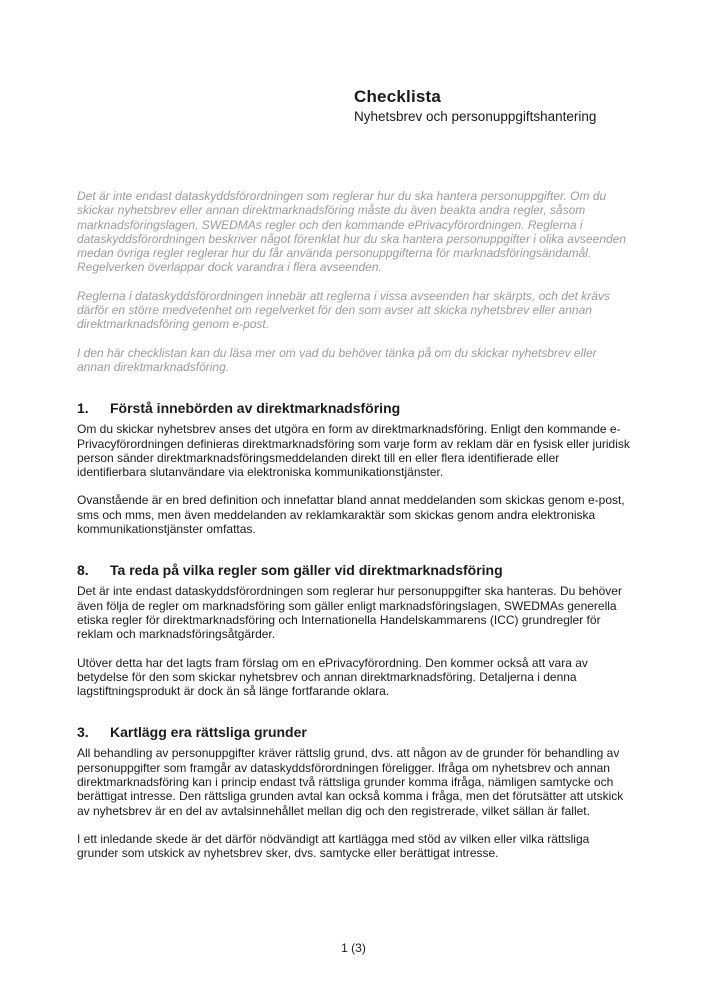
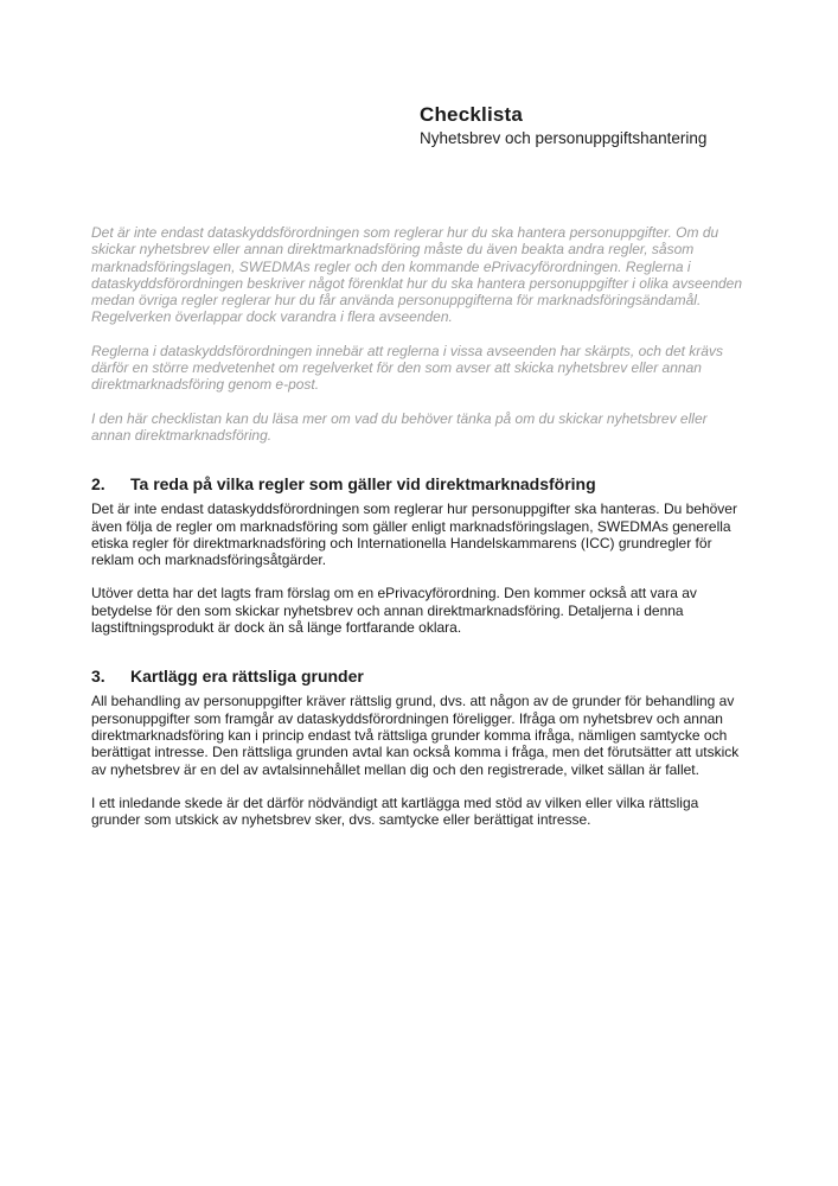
  Checklista
  Nyhetsbrev och personuppgiftshantering
  Det är inte endast dataskyddsförordningen som reglerar hur du ska hantera personuppgifter. Om du skickar nyhetsbrev eller annan direktmarknadsföring måste du även beakta andra regler, såsom marknadsföringslagen, SWEDMAs regler och den kommande ePrivacyförordningen. Reglerna i dataskyddsförordningen beskriver något förenklat hur du ska hantera personuppgifter i olika avseenden medan övriga regler reglerar hur du får använda personuppgifterna för marknadsföringsändamål. Regelverken överlappar dock varandra i flera avseenden.
  Reglerna i dataskyddsförordningen innebär att reglerna i vissa avseenden har skärpts, och det krävs därför en större medvetenhet om regelverket för den som avser att skicka nyhetsbrev eller annan direktmarknadsföring genom e-post.
  I den här checklistan kan du läsa mer om vad du behöver tänka på om du skickar nyhetsbrev eller annan direktmarknadsföring.
- 1.
- Förstå innebörden av direktmarknadsföring
- Om du skickar nyhetsbrev anses det utgöra en form av direktmarknadsföring. Enligt den kommande e-Privacyförordningen definieras direktmarknadsföring som varje form av reklam där en fysisk eller juridisk person sänder direktmarknadsföringsmeddelanden direkt till en eller flera identifierade eller identifierbara slutanvändare via elektroniska kommunikationstjänster.
- Ovanstående är en bred definition och innefattar bland annat meddelanden som skickas genom e-post, sms och mms, men även meddelanden av reklamkaraktär som skickas genom andra elektroniska kommunikationstjänster omfattas.
- 8.
+ 2.
  Ta reda på vilka regler som gäller vid direktmarknadsföring
  Det är inte endast dataskyddsförordningen som reglerar hur personuppgifter ska hanteras. Du behöver även följa de regler om marknadsföring som gäller enligt marknadsföringslagen, SWEDMAs generella etiska regler för direktmarknadsföring och Internationella Handelskammarens (ICC) grundregler för reklam och marknadsföringsåtgärder.
  Utöver detta har det lagts fram förslag om en ePrivacyförordning. Den kommer också att vara av betydelse för den som skickar nyhetsbrev och annan direktmarknadsföring. Detaljerna i denna lagstiftningsprodukt är dock än så länge fortfarande oklara.
  3.
  Kartlägg era rättsliga grunder
  All behandling av personuppgifter kräver rättslig grund, dvs. att någon av de grunder för behandling av personuppgifter som framgår av dataskyddsförordningen föreligger. Ifråga om nyhetsbrev och annan direktmarknadsföring kan i princip endast två rättsliga grunder komma ifråga, nämligen samtycke och berättigat intresse. Den rättsliga grunden avtal kan också komma i fråga, men det förutsätter att utskick av nyhetsbrev är en del av avtalsinnehållet mellan dig och den registrerade, vilket sällan är fallet.
  I ett inledande skede är det därför nödvändigt att kartlägga med stöd av vilken eller vilka rättsliga grunder som utskick av nyhetsbrev sker, dvs. samtycke eller berättigat intresse.
- 1 (3)
